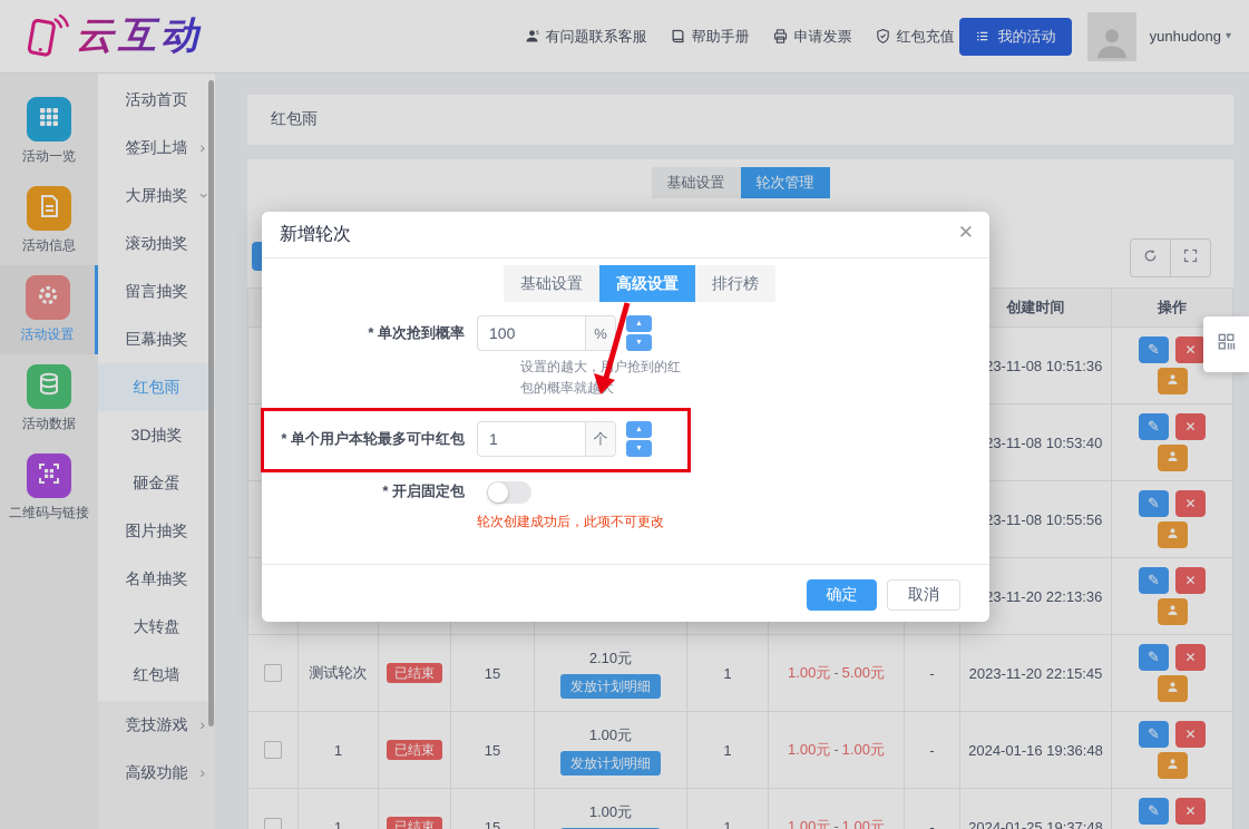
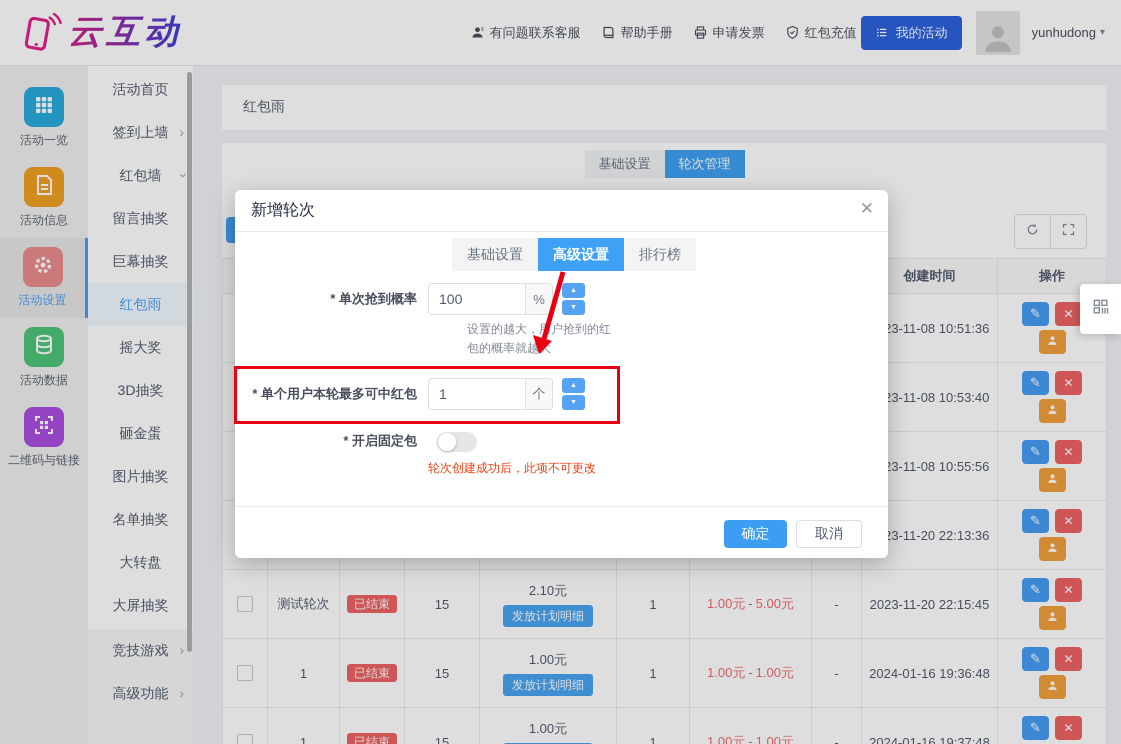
  云互动
  有问题联系客服
  帮助手册
  申请发票
  红包充值
  我的活动
  yunhudong
  ▾
  活动一览
  活动信息
  活动设置
  活动数据
  二维码与链接
  活动首页
  签到上墙
  ›
- 大屏抽奖
+ 红包墙
- 滚动抽奖
  留言抽奖
  巨幕抽奖
  红包雨
+ 摇大奖
  3D抽奖
  砸金蛋
  图片抽奖
  名单抽奖
  大转盘
- 红包墙
+ 大屏抽奖
  竞技游戏
  ›
  高级功能
  ›
  红包雨
  基础设置
  轮次管理
  创建时间
  操作
  3-11-08 10:51:36
  ✎
  ✕
  3-11-08 10:53:40
  ✎
  ✕
  3-11-08 10:55:56
  ✎
  ✕
  3-11-20 22:13:36
  ✎
  ✕
  测试轮次
  已结束
  15
  2.10元
  发放计划明细
  1
  1.00元 - 5.00元
  -
  2023-11-20 22:15:45
  ✎
  ✕
  1
  已结束
  15
  1.00元
  发放计划明细
  1
  1.00元 - 1.00元
  -
  2024-01-16 19:36:48
  ✎
  ✕
  1
  已结束
  15
  1.00元
  1
  1.00元 - 1.00元
  -
- 2024-01-25 19:37:48
+ 2024-01-16 19:37:48
  ✎
  ✕
  新增轮次
  ✕
  基础设置
  高级设置
  排行榜
  * 单次抢到概率
  100
  %
  设置的越大，户抢到的红包的概率就越
  * 单个用户本轮最多可中红包
  1
  个
  * 开启固定包
  轮次创建成功后，此项不可更改
  确定
  取消
